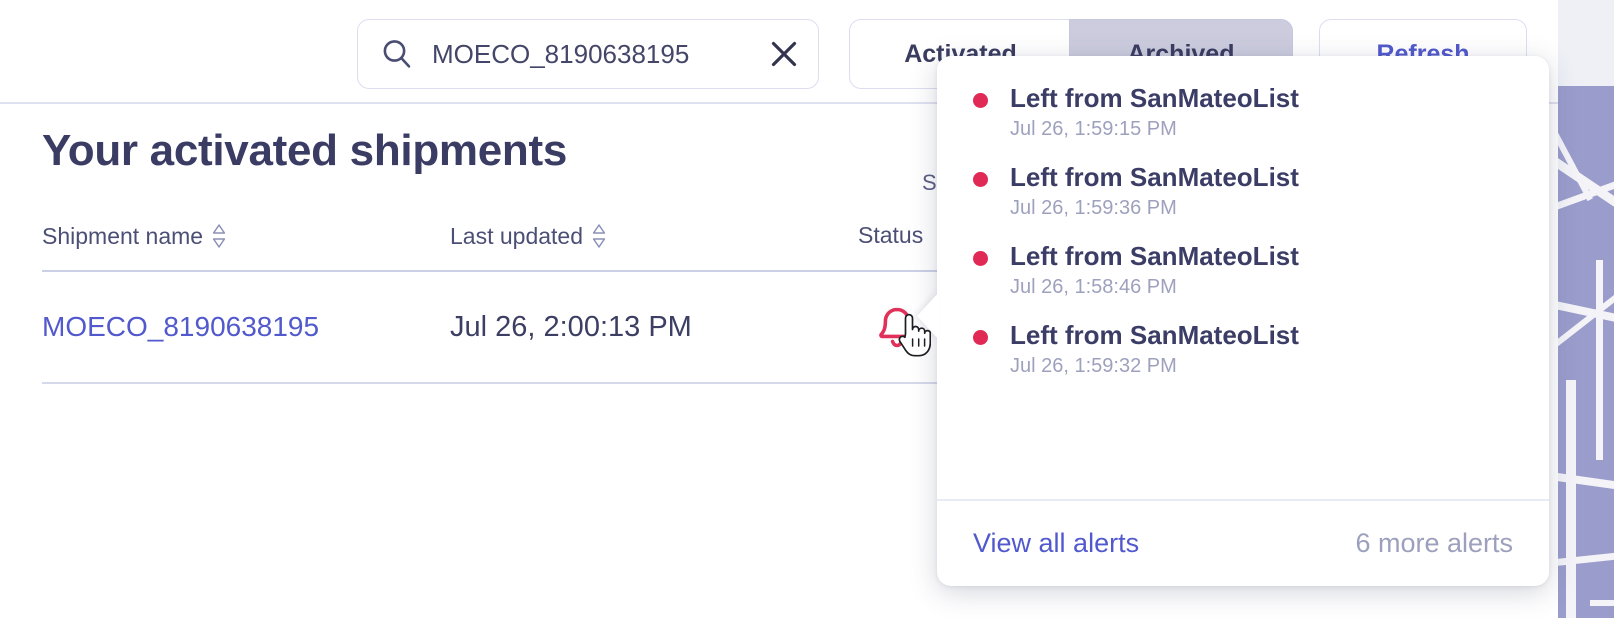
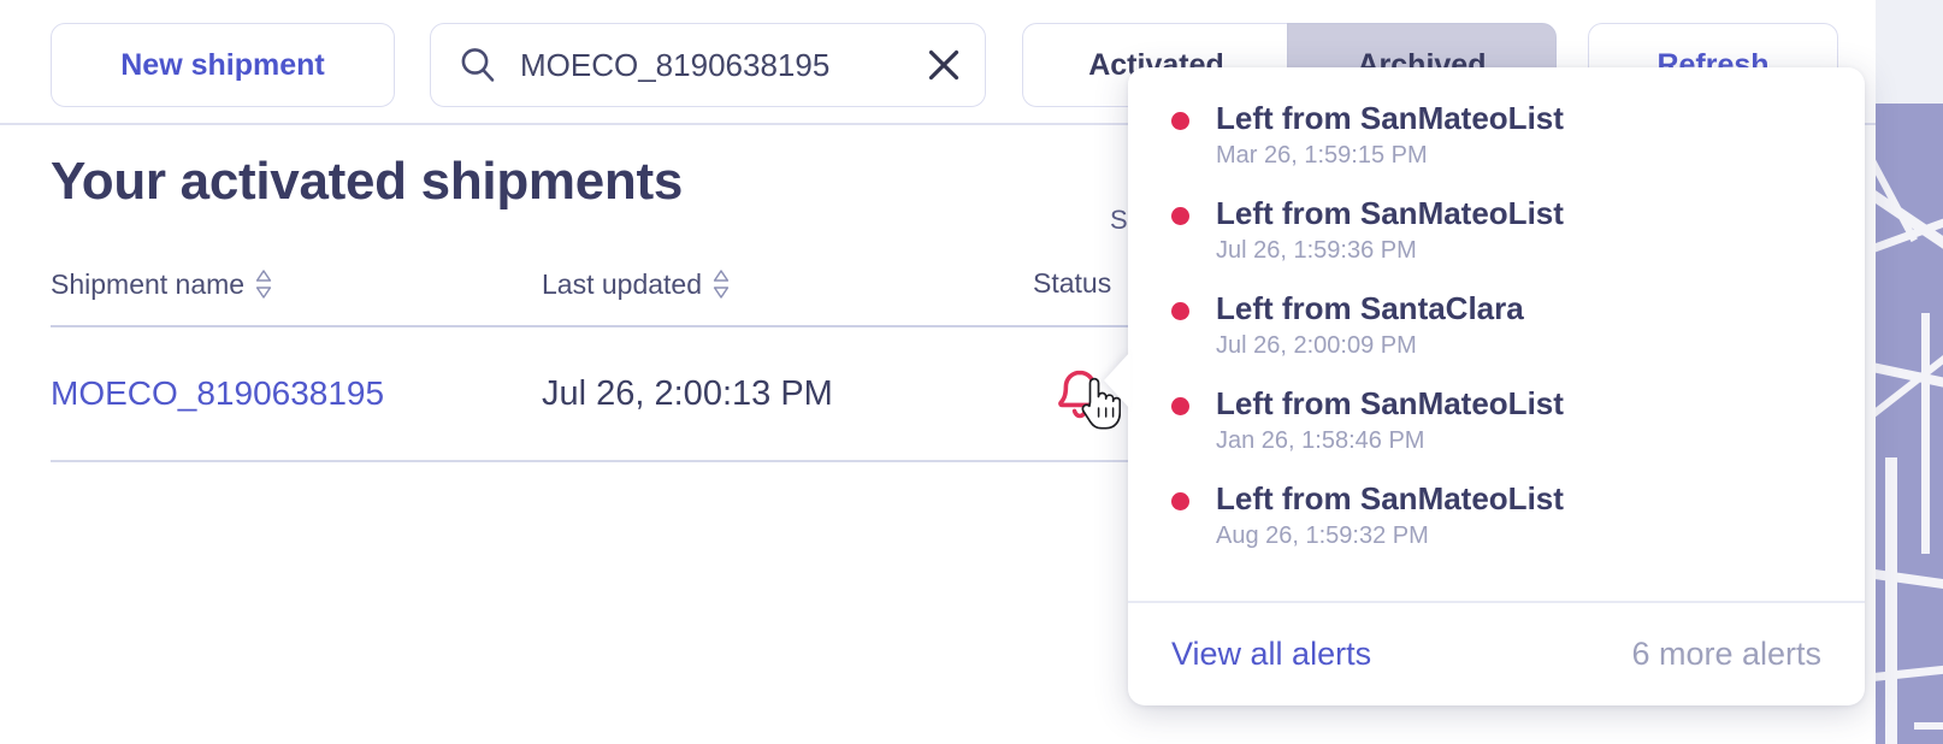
+ New shipment
  MOECO_8190638195
  Activated
  Archived
  Refresh
  Your activated shipments
  Shipment name
  Last updated
  Status
  MOECO_8190638195
  Jul 26, 2:00:13 PM
  Left from SanMateoList
- Jul 26, 1:59:15 PM
+ Mar 26, 1:59:15 PM
  Left from SanMateoList
  Jul 26, 1:59:36 PM
+ Left from SantaClara
+ Jul 26, 2:00:09 PM
  Left from SanMateoList
- Jul 26, 1:58:46 PM
+ Jan 26, 1:58:46 PM
  Left from SanMateoList
- Jul 26, 1:59:32 PM
+ Aug 26, 1:59:32 PM
  View all alerts
  6 more alerts
